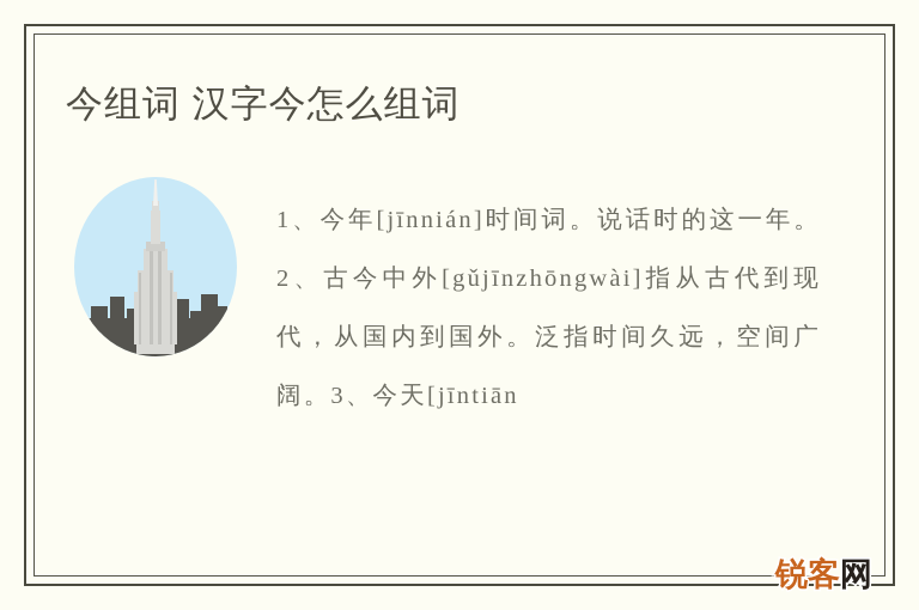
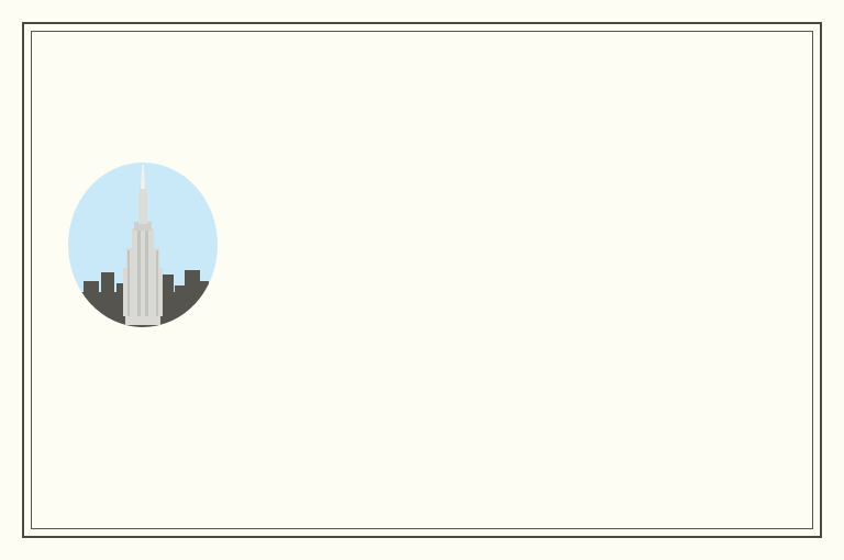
- 今组词 汉字今怎么组词
- 1、今年[jīnnián]时间词。说话时的这一年。2、古今中外[gǔjīnzhōngwài]指从古代到现代，从国内到国外。泛指时间久远，空间广阔。3、今天[jīntiān
- 锐客网
